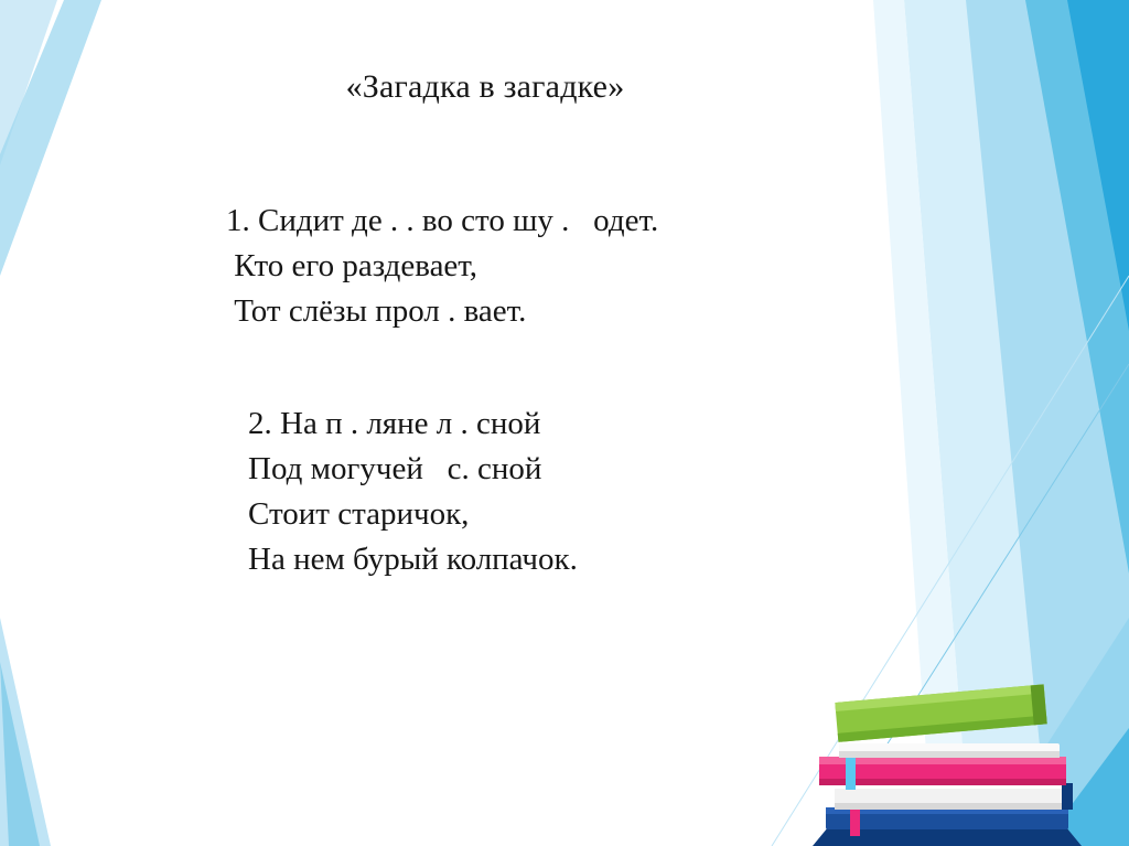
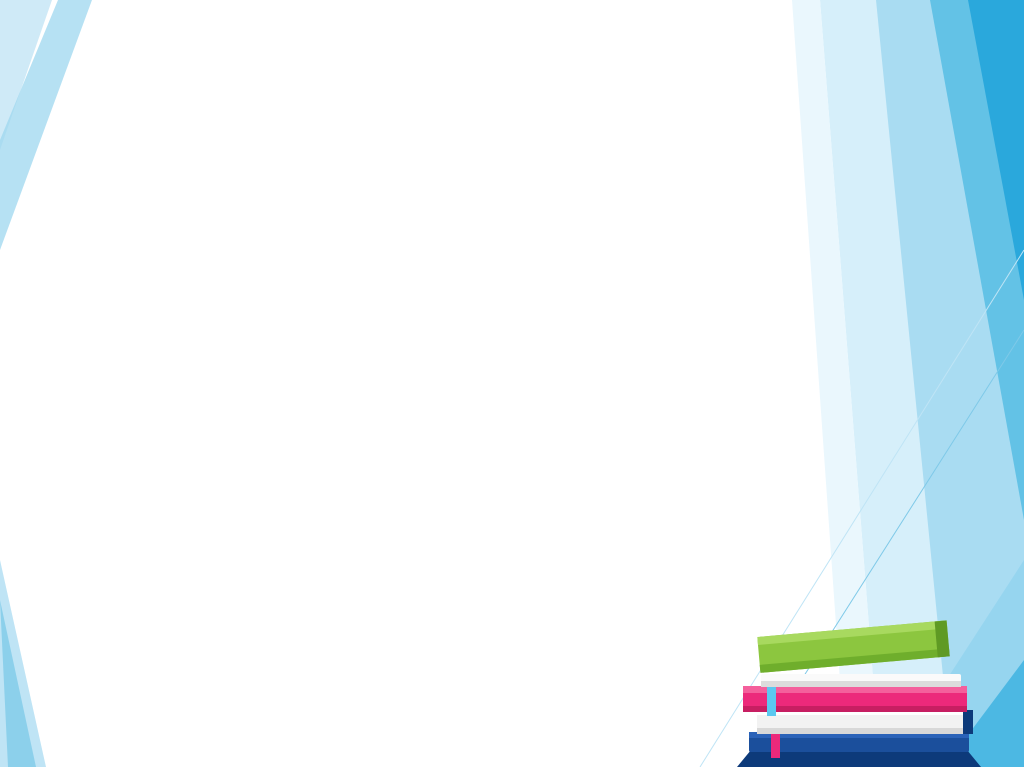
- «Загадка в загадке»
- 1. Сидит де . . во сто шу . одет.
- Кто его раздевает,
- Тот слёзы прол . вает.
- 2. На п . ляне л . сной
- Под могучей с. сной
- Стоит старичок,
- На нем бурый колпачок.
